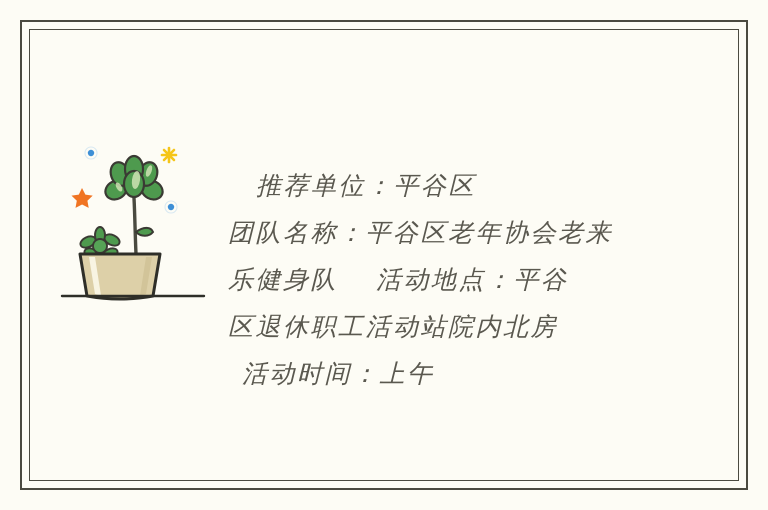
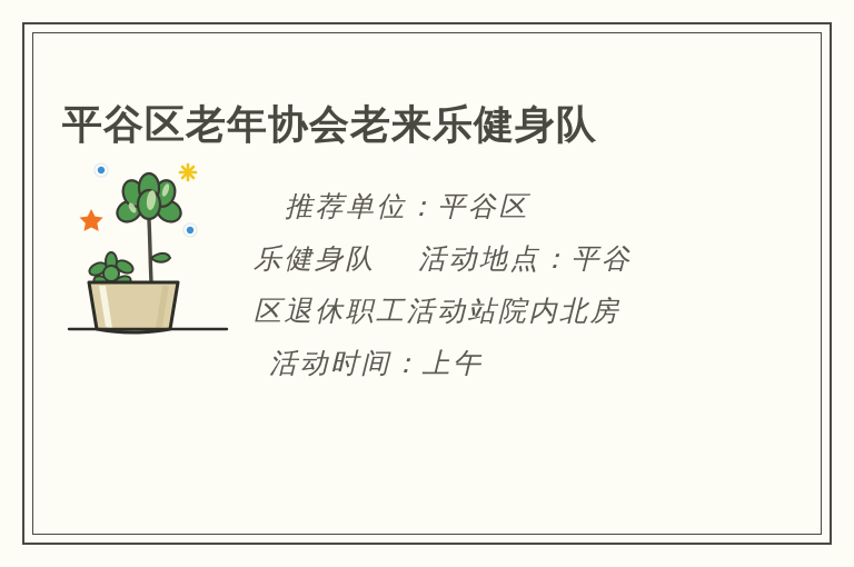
+ 平谷区老年协会老来乐健身队
  推荐单位：平谷区
- 团队名称：平谷区老年协会老来
  乐健身队 活动地点：平谷
  区退休职工活动站院内北房
  活动时间：上午
